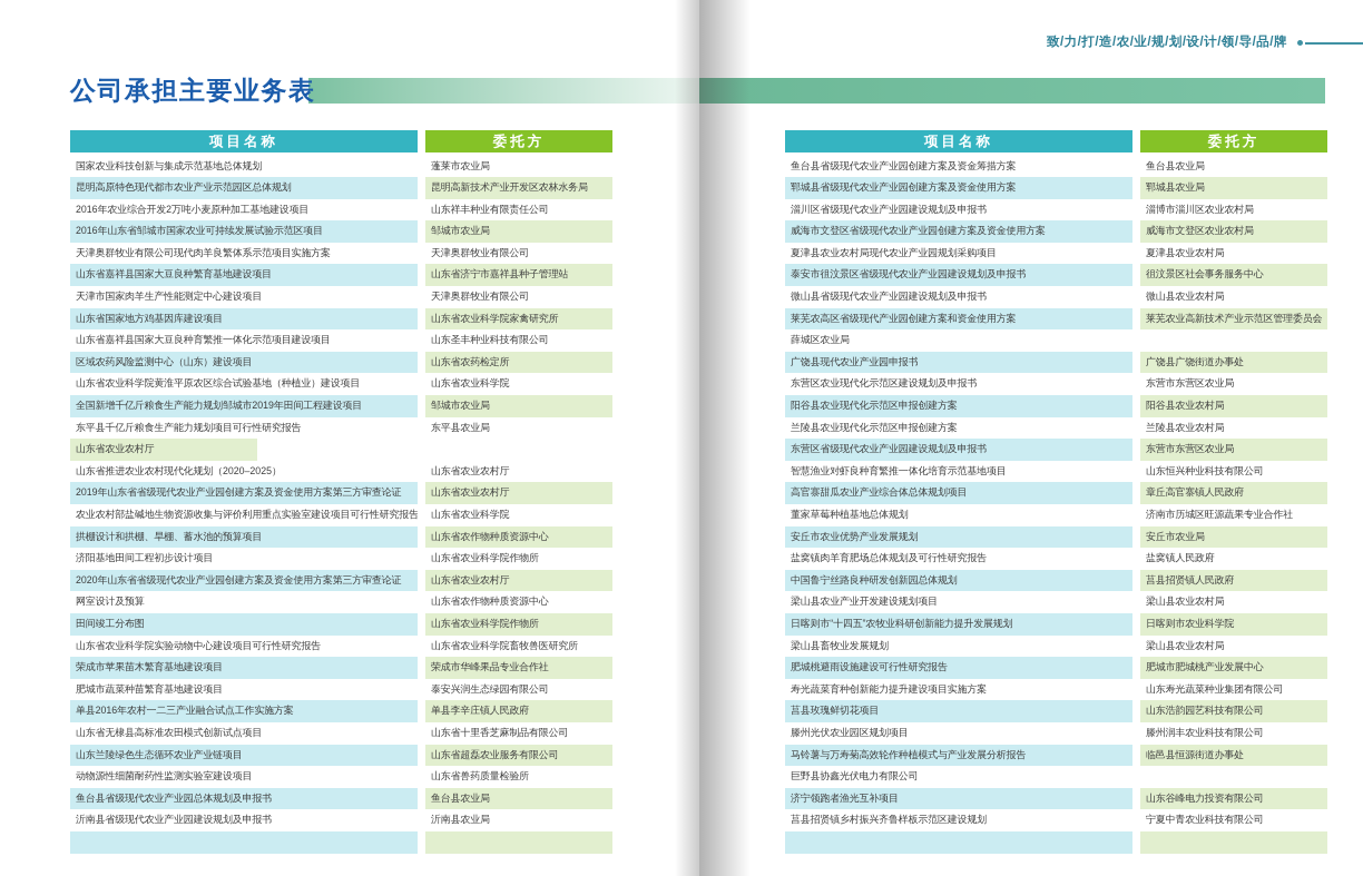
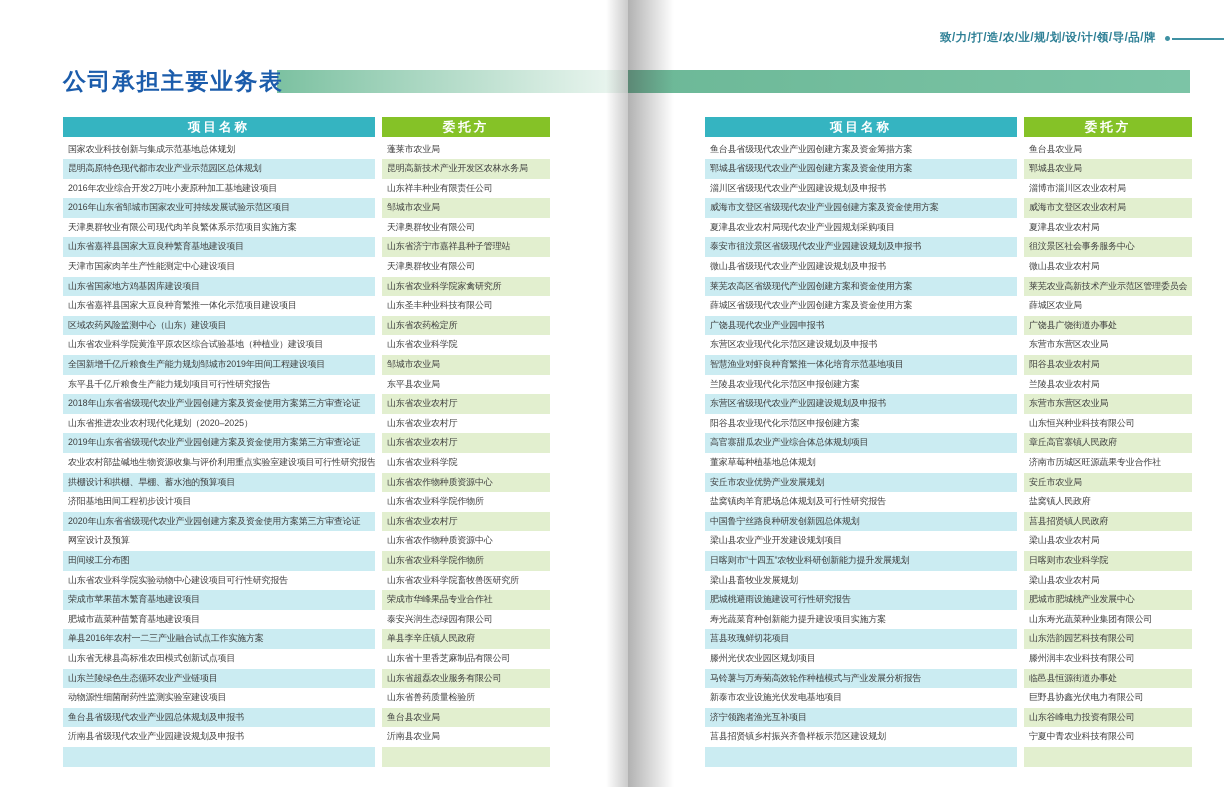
  致/力/打/造/农/业/规/划/设/计/领/导/品/牌
  公司承担主要业务表
  项目名称
  委托方
  国家农业科技创新与集成示范基地总体规划
  蓬莱市农业局
  昆明高原特色现代都市农业产业示范园区总体规划
  昆明高新技术产业开发区农林水务局
  2016年农业综合开发2万吨小麦原种加工基地建设项目
  山东祥丰种业有限责任公司
  2016年山东省邹城市国家农业可持续发展试验示范区项目
  邹城市农业局
  天津奥群牧业有限公司现代肉羊良繁体系示范项目实施方案
  天津奥群牧业有限公司
  山东省嘉祥县国家大豆良种繁育基地建设项目
  山东省济宁市嘉祥县种子管理站
  天津市国家肉羊生产性能测定中心建设项目
  天津奥群牧业有限公司
  山东省国家地方鸡基因库建设项目
  山东省农业科学院家禽研究所
  山东省嘉祥县国家大豆良种育繁推一体化示范项目建设项目
  山东圣丰种业科技有限公司
  区域农药风险监测中心（山东）建设项目
  山东省农药检定所
  山东省农业科学院黄淮平原农区综合试验基地（种植业）建设项目
  山东省农业科学院
  全国新增千亿斤粮食生产能力规划邹城市2019年田间工程建设项目
  邹城市农业局
  东平县千亿斤粮食生产能力规划项目可行性研究报告
  东平县农业局
+ 2018年山东省省级现代农业产业园创建方案及资金使用方案第三方审查论证
  山东省农业农村厅
  山东省推进农业农村现代化规划（2020–2025）
  山东省农业农村厅
  2019年山东省省级现代农业产业园创建方案及资金使用方案第三方审查论证
  山东省农业农村厅
  农业农村部盐碱地生物资源收集与评价利用重点实验室建设项目可行性研究报告
  山东省农业科学院
  拱棚设计和拱棚、旱棚、蓄水池的预算项目
  山东省农作物种质资源中心
  济阳基地田间工程初步设计项目
  山东省农业科学院作物所
  2020年山东省省级现代农业产业园创建方案及资金使用方案第三方审查论证
  山东省农业农村厅
  网室设计及预算
  山东省农作物种质资源中心
  田间竣工分布图
  山东省农业科学院作物所
  山东省农业科学院实验动物中心建设项目可行性研究报告
  山东省农业科学院畜牧兽医研究所
  荣成市苹果苗木繁育基地建设项目
  荣成市华峰果品专业合作社
  肥城市蔬菜种苗繁育基地建设项目
  泰安兴润生态绿园有限公司
  单县2016年农村一二三产业融合试点工作实施方案
  单县李辛庄镇人民政府
  山东省无棣县高标准农田模式创新试点项目
  山东省十里香芝麻制品有限公司
  山东兰陵绿色生态循环农业产业链项目
  山东省超磊农业服务有限公司
  动物源性细菌耐药性监测实验室建设项目
  山东省兽药质量检验所
  鱼台县省级现代农业产业园总体规划及申报书
  鱼台县农业局
  沂南县省级现代农业产业园建设规划及申报书
  沂南县农业局
  项目名称
  委托方
  鱼台县省级现代农业产业园创建方案及资金筹措方案
  鱼台县农业局
  郓城县省级现代农业产业园创建方案及资金使用方案
  郓城县农业局
  淄川区省级现代农业产业园建设规划及申报书
  淄博市淄川区农业农村局
  威海市文登区省级现代农业产业园创建方案及资金使用方案
  威海市文登区农业农村局
  夏津县农业农村局现代农业产业园规划采购项目
  夏津县农业农村局
  泰安市徂汶景区省级现代农业产业园建设规划及申报书
  徂汶景区社会事务服务中心
  微山县省级现代农业产业园建设规划及申报书
  微山县农业农村局
  莱芜农高区省级现代产业园创建方案和资金使用方案
  莱芜农业高新技术产业示范区管理委员会
+ 薛城区省级现代农业产业园创建方案及资金使用方案
  薛城区农业局
  广饶县现代农业产业园申报书
  广饶县广饶街道办事处
  东营区农业现代化示范区建设规划及申报书
  东营市东营区农业局
- 阳谷县农业现代化示范区申报创建方案
+ 智慧渔业对虾良种育繁推一体化培育示范基地项目
  阳谷县农业农村局
  兰陵县农业现代化示范区申报创建方案
  兰陵县农业农村局
  东营区省级现代农业产业园建设规划及申报书
  东营市东营区农业局
- 智慧渔业对虾良种育繁推一体化培育示范基地项目
+ 阳谷县农业现代化示范区申报创建方案
  山东恒兴种业科技有限公司
  高官寨甜瓜农业产业综合体总体规划项目
  章丘高官寨镇人民政府
  董家草莓种植基地总体规划
  济南市历城区旺源蔬果专业合作社
  安丘市农业优势产业发展规划
  安丘市农业局
  盐窝镇肉羊育肥场总体规划及可行性研究报告
  盐窝镇人民政府
  中国鲁宁丝路良种研发创新园总体规划
  莒县招贤镇人民政府
  梁山县农业产业开发建设规划项目
  梁山县农业农村局
  日喀则市“十四五”农牧业科研创新能力提升发展规划
  日喀则市农业科学院
  梁山县畜牧业发展规划
  梁山县农业农村局
  肥城桃避雨设施建设可行性研究报告
  肥城市肥城桃产业发展中心
  寿光蔬菜育种创新能力提升建设项目实施方案
  山东寿光蔬菜种业集团有限公司
  莒县玫瑰鲜切花项目
  山东浩韵园艺科技有限公司
  滕州光伏农业园区规划项目
  滕州润丰农业科技有限公司
  马铃薯与万寿菊高效轮作种植模式与产业发展分析报告
  临邑县恒源街道办事处
+ 新泰市农业设施光伏发电基地项目
  巨野县协鑫光伏电力有限公司
  济宁领跑者渔光互补项目
  山东谷峰电力投资有限公司
  莒县招贤镇乡村振兴齐鲁样板示范区建设规划
  宁夏中青农业科技有限公司
